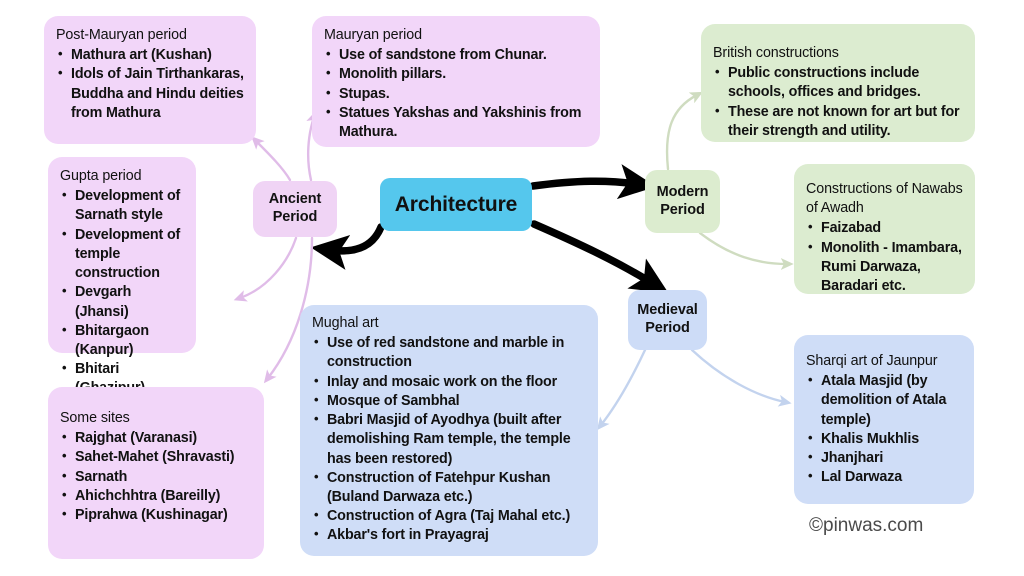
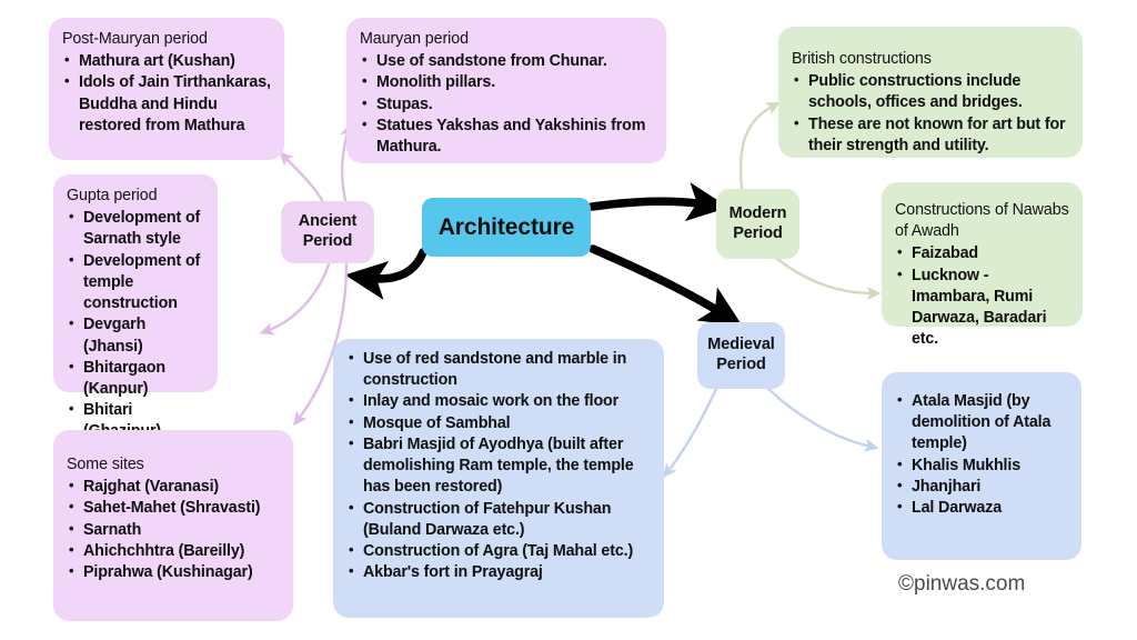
  Post-Mauryan period
  Mathura art (Kushan)
- Idols of Jain Tirthankaras, Buddha and Hindu deities from Mathura
+ Idols of Jain Tirthankaras, Buddha and Hindu restored from Mathura
  Mauryan period
  Use of sandstone from Chunar.
  Monolith pillars.
  Stupas.
  Statues Yakshas and Yakshinis from Mathura.
  Gupta period
  Development of Sarnath style
  Development of temple construction
  Devgarh (Jhansi)
  Bhitargaon (Kanpur)
  Some sites
  Rajghat (Varanasi)
  Sahet-Mahet (Shravasti)
  Sarnath
  Ahichchhtra (Bareilly)
  Piprahwa (Kushinagar)
  British constructions
  Public constructions include schools, offices and bridges.
  These are not known for art but for their strength and utility.
  Constructions of Nawabs of Awadh
  Faizabad
- Monolith - Imambara, Rumi Darwaza, Baradari etc.
+ Lucknow - Imambara, Rumi Darwaza, Baradari etc.
- Mughal art
  Use of red sandstone and marble in construction
  Inlay and mosaic work on the floor
  Mosque of Sambhal
  Babri Masjid of Ayodhya (built after demolishing Ram temple, the temple has been restored)
  Construction of Fatehpur Kushan (Buland Darwaza etc.)
  Construction of Agra (Taj Mahal etc.)
  Akbar's fort in Prayagraj
- Sharqi art of Jaunpur
  Atala Masjid (by demolition of Atala temple)
  Khalis Mukhlis
  Jhanjhari
  Lal Darwaza
  Architecture
  Ancient
  Period
  Modern
  Period
  Medieval
  Period
  ©pinwas.com
